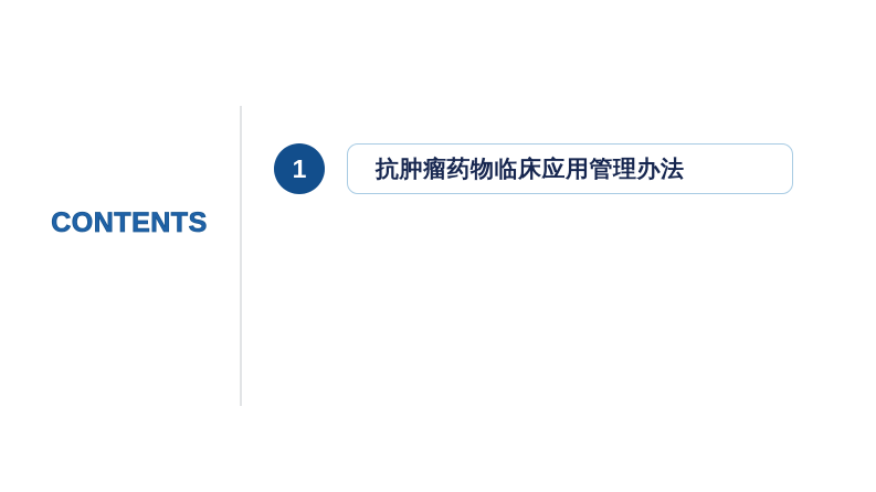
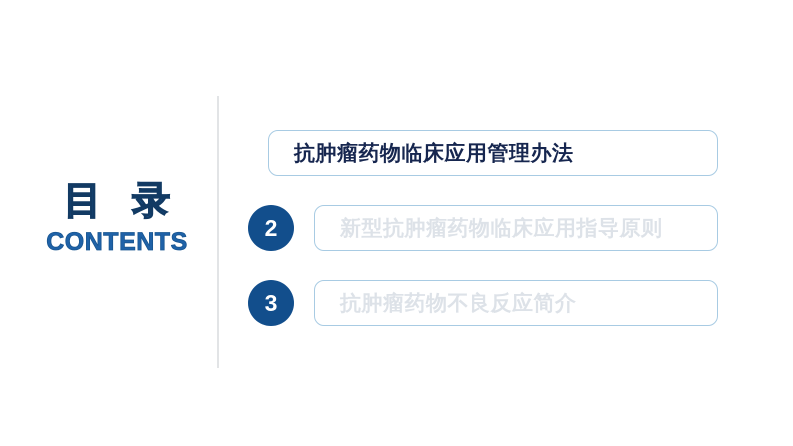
+ 目 录
  CONTENTS
- 1
  抗肿瘤药物临床应用管理办法
+ 2
+ 新型抗肿瘤药物临床应用指导原则
+ 3
+ 抗肿瘤药物不良反应简介
